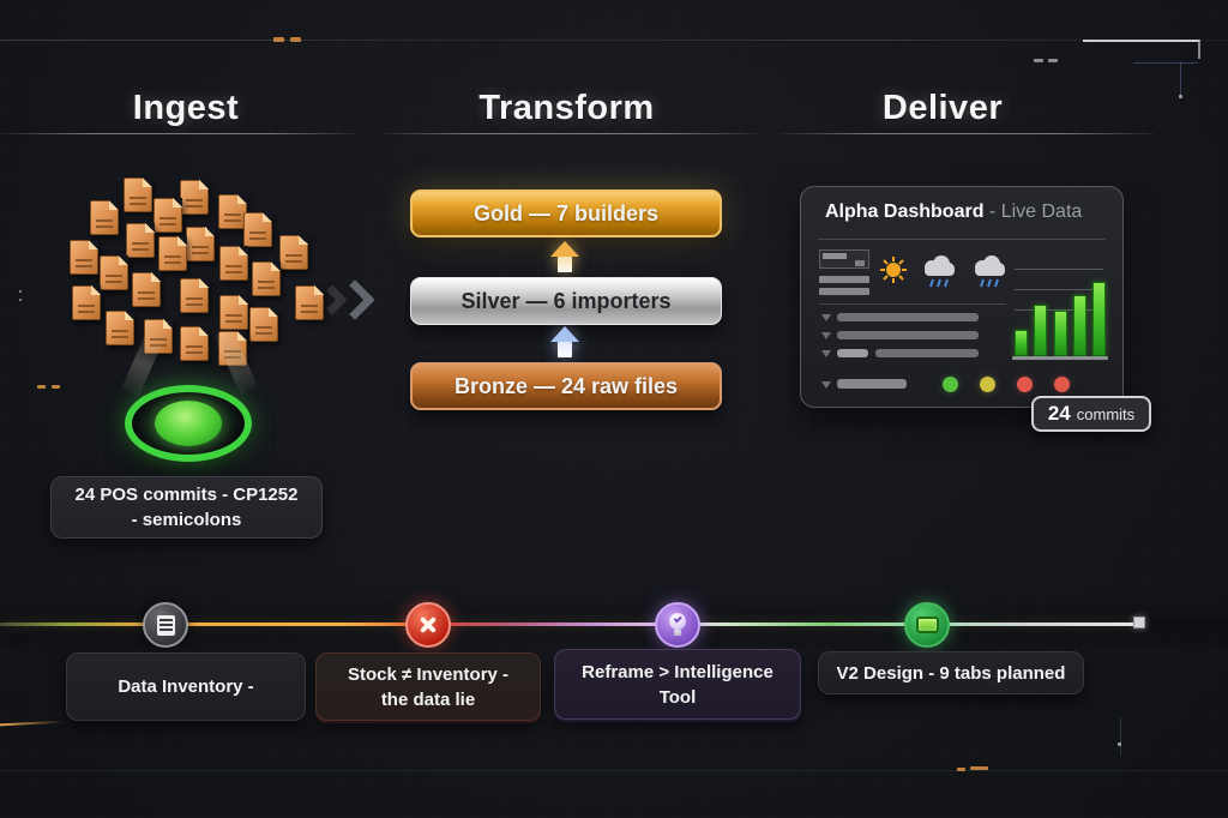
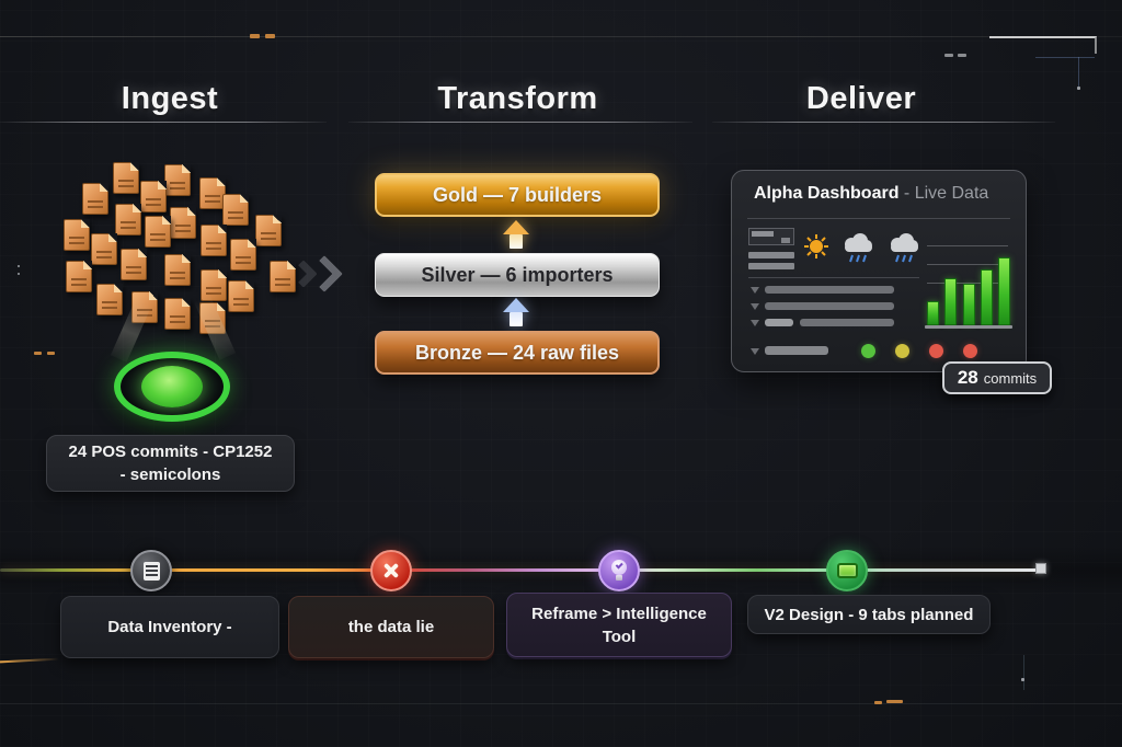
  Ingest
  Transform
  Deliver
  24 POS commits - CP1252
  - semicolons
  Gold — 7 builders
  Silver — 6 importers
  Bronze — 24 raw files
  Alpha Dashboard - Live Data
- 24
+ 28
  commits
  Data Inventory -
- Stock ≠ Inventory -
  the data lie
  Reframe > Intelligence
  Tool
  V2 Design - 9 tabs planned
